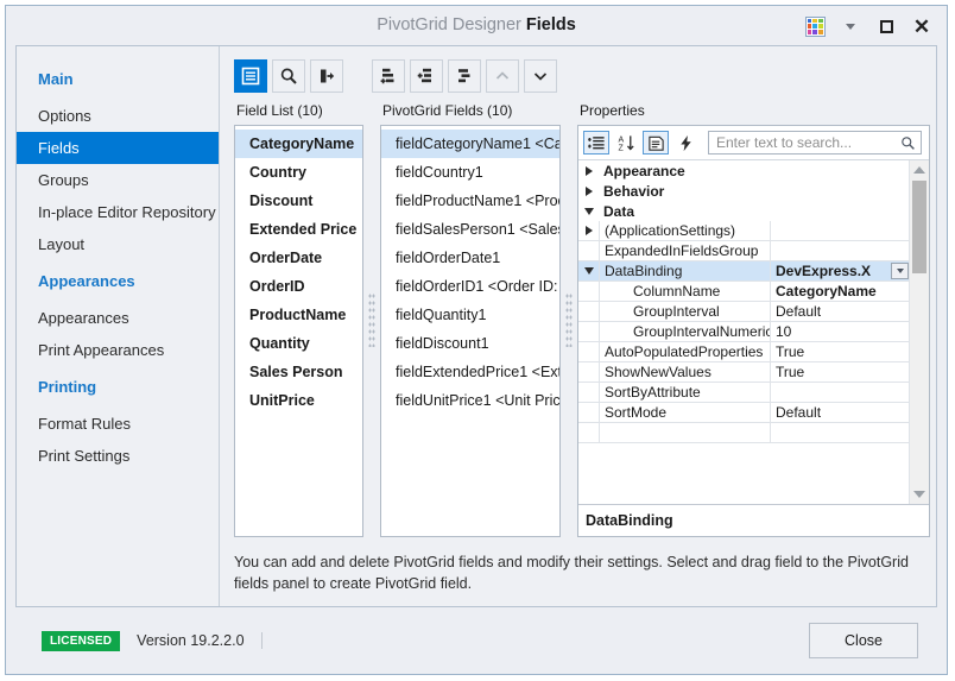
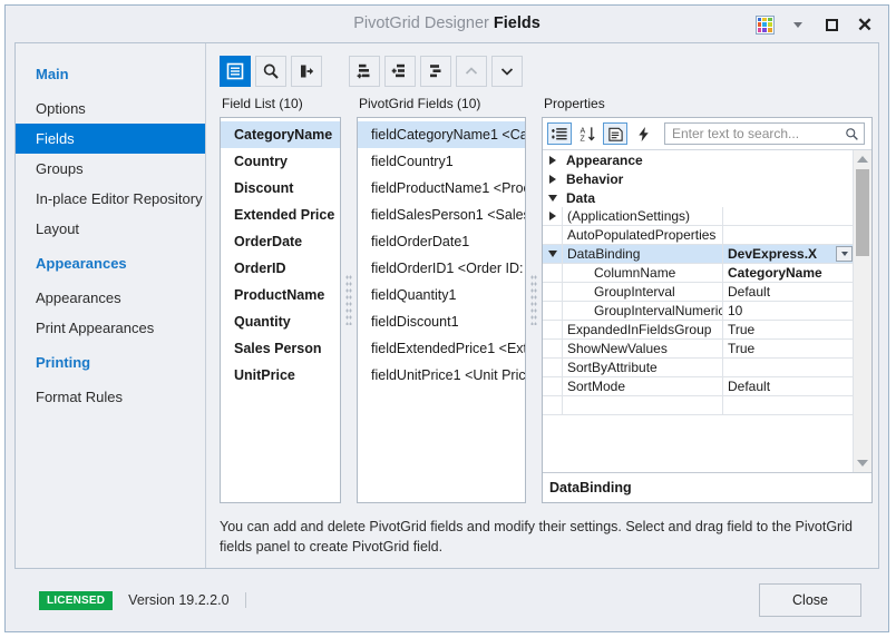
  PivotGrid Designer Fields
  ✕
  Main
  Options
  Fields
  Groups
  In-place Editor Repository
  Layout
  Appearances
  Appearances
  Print Appearances
  Printing
  Format Rules
- Print Settings
  Field List (10)
  CategoryName
  Country
  Discount
  Extended Price
  OrderDate
  OrderID
  ProductName
  Quantity
  Sales Person
  UnitPrice
  PivotGrid Fields (10)
  fieldCategoryName1 <Ca
  fieldCountry1
  fieldProductName1 <Pro
  fieldSalesPerson1 <Sale
  fieldOrderDate1
  fieldOrderID1 <Order ID:
  fieldQuantity1
  fieldDiscount1
  fieldExtendedPrice1 <Ex
  fieldUnitPrice1 <Unit Pric
  Properties
  Enter text to search...
  Appearance
  Behavior
  Data
  (ApplicationSettings)
- ExpandedInFieldsGroup
+ AutoPopulatedProperties
  DataBinding
  DevExpress.X
  ColumnName
  CategoryName
  GroupInterval
  Default
  GroupIntervalNumeric
  10
- AutoPopulatedProperties
+ ExpandedInFieldsGroup
  True
  ShowNewValues
  True
  SortByAttribute
  SortMode
  Default
  DataBinding
  You can add and delete PivotGrid fields and modify their settings. Select and drag field to the PivotGrid fields panel to create PivotGrid field.
  LICENSED
  Version 19.2.2.0
  Close
